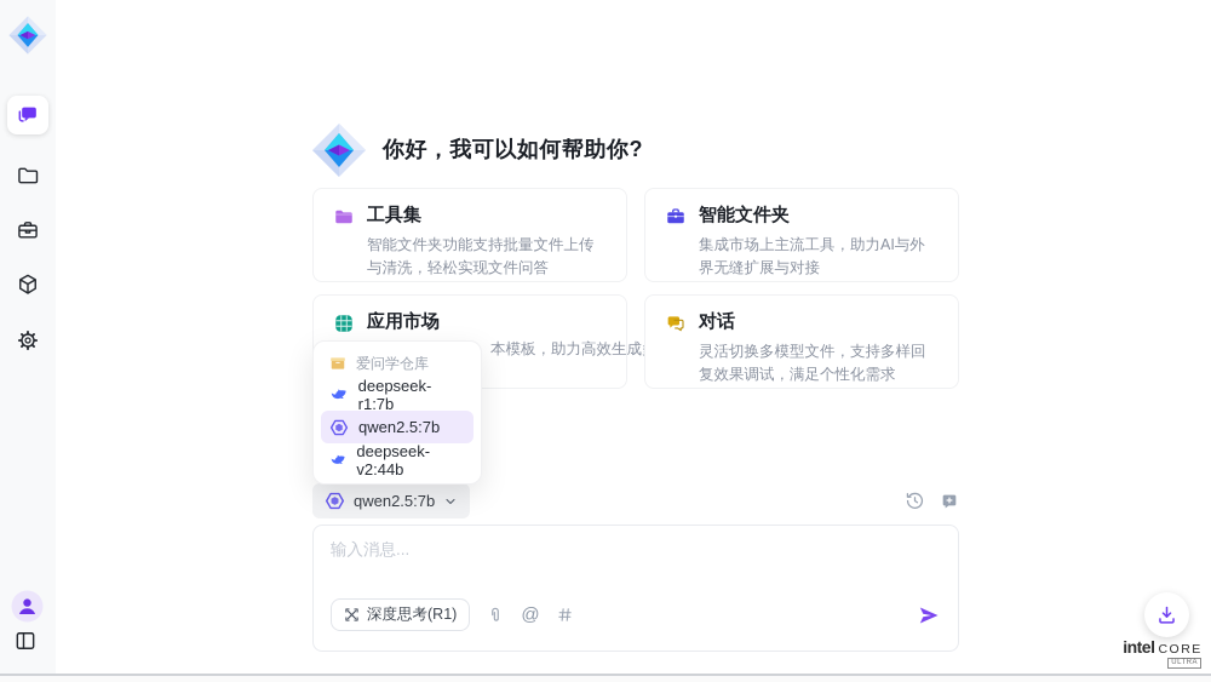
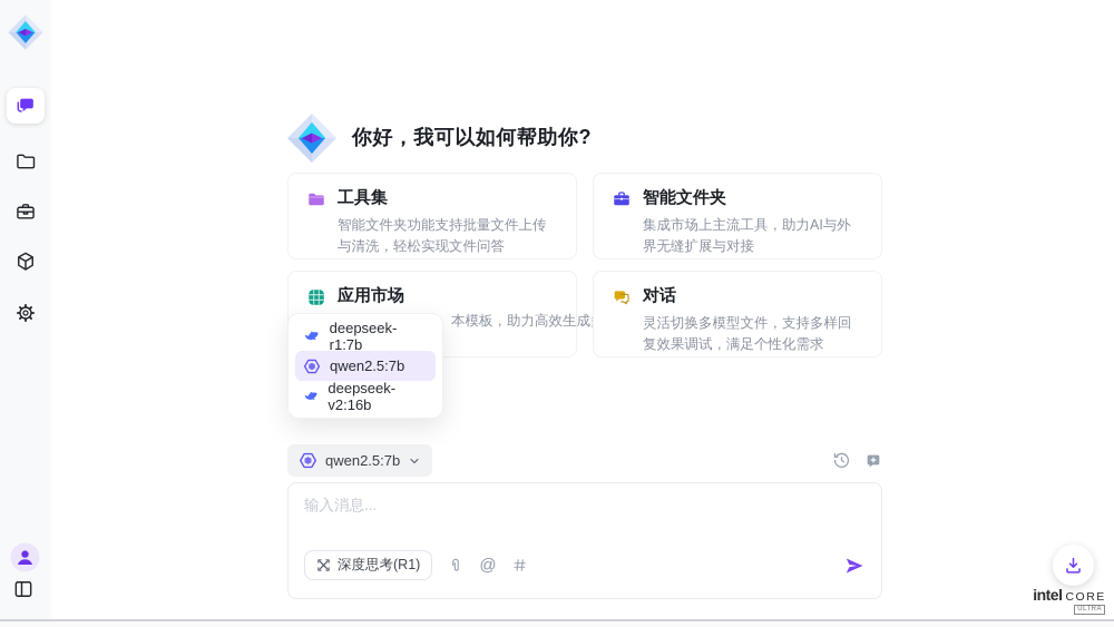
  你好，我可以如何帮助你?
  工具集
  智能文件夹功能支持批量文件上传与清洗，轻松实现文件问答
  智能文件夹
  集成市场上主流工具，助力AI与外界无缝扩展与对接
  应用市场
  本模板，助力高效生成
  对话
  灵活切换多模型文件，支持多样回复效果调试，满足个性化需求
- 爱问学仓库
  deepseek-r1:7b
  qwen2.5:7b
- deepseek-v2:44b
+ deepseek-v2:16b
  qwen2.5:7b
  输入消息...
  深度思考(R1)
  @
  intel
  CORE
